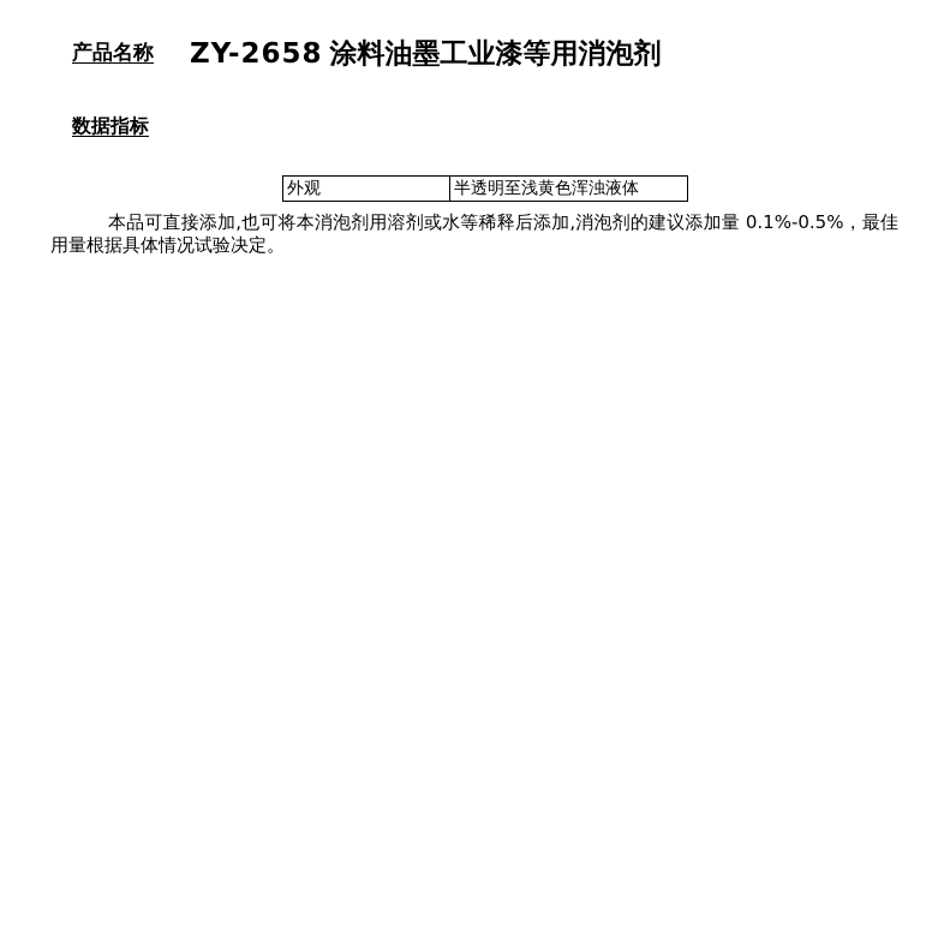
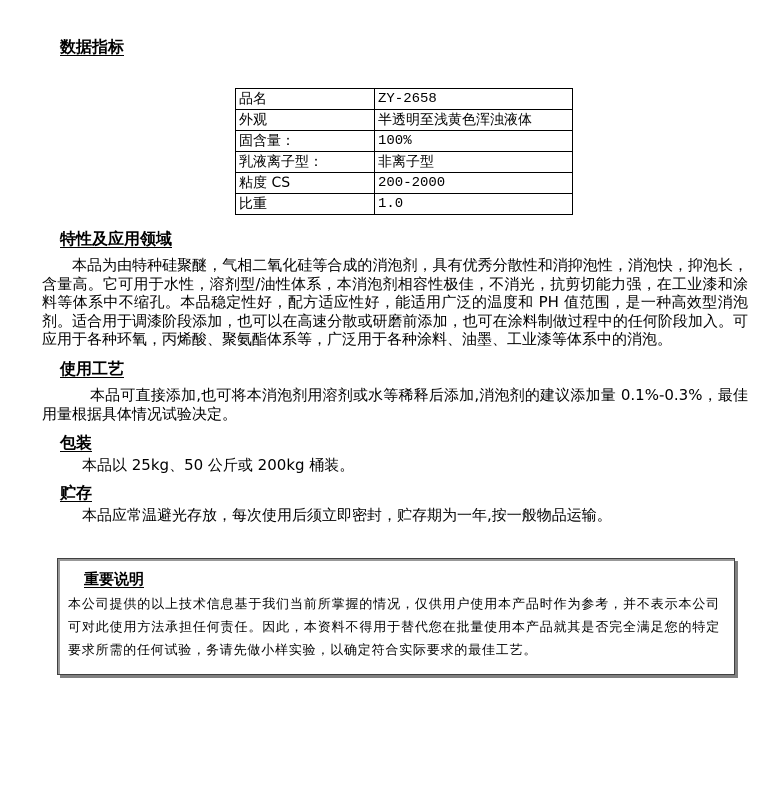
- 产品名称
- ZY-2658 涂料油墨工业漆等用消泡剂
  数据指标
+ 品名	ZY-2658
  外观	半透明至浅黄色浑浊液体
+ 固含量：	100%
+ 乳液离子型：	非离子型
+ 粘度 CS	200-2000
+ 比重	1.0
+ 特性及应用领域
+ 本品为由特种硅聚醚，气相二氧化硅等合成的消泡剂，具有优秀分散性和消抑泡性，消泡快，抑泡长，含量高。它可用于水性，溶剂型/油性体系，本消泡剂相容性极佳，不消光，抗剪切能力强，在工业漆和涂料等体系中不缩孔。本品稳定性好，配方适应性好，能适用广泛的温度和 PH 值范围，是一种高效型消泡剂。适合用于调漆阶段添加，也可以在高速分散或研磨前添加，也可在涂料制做过程中的任何阶段加入。可应用于各种环氧，丙烯酸、聚氨酯体系等，广泛用于各种涂料、油墨、工业漆等体系中的消泡。
+ 使用工艺
- 本品可直接添加,也可将本消泡剂用溶剂或水等稀释后添加,消泡剂的建议添加量 0.1%-0.5%，最佳用量根据具体情况试验决定。
+ 本品可直接添加,也可将本消泡剂用溶剂或水等稀释后添加,消泡剂的建议添加量 0.1%-0.3%，最佳用量根据具体情况试验决定。
+ 包装
+ 本品以 25kg、50 公斤或 200kg 桶装。
+ 贮存
+ 本品应常温避光存放，每次使用后须立即密封，贮存期为一年,按一般物品运输。
+ 重要说明
+ 本公司提供的以上技术信息基于我们当前所掌握的情况，仅供用户使用本产品时作为参考，并不表示本公司可对此使用方法承担任何责任。因此，本资料不得用于替代您在批量使用本产品就其是否完全满足您的特定要求所需的任何试验，务请先做小样实验，以确定符合实际要求的最佳工艺。
